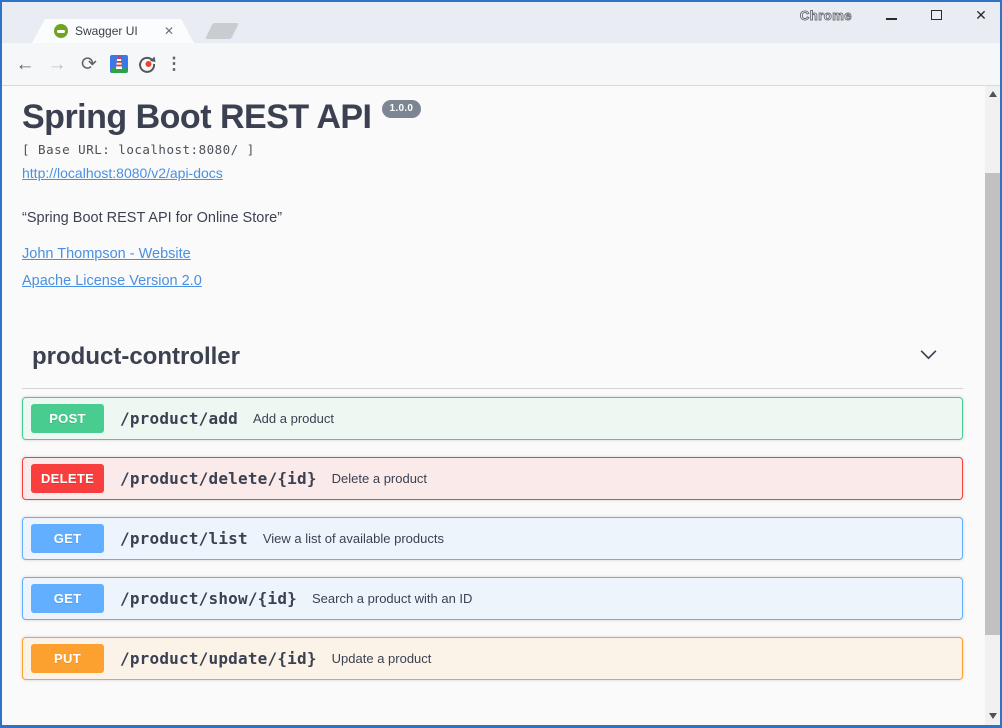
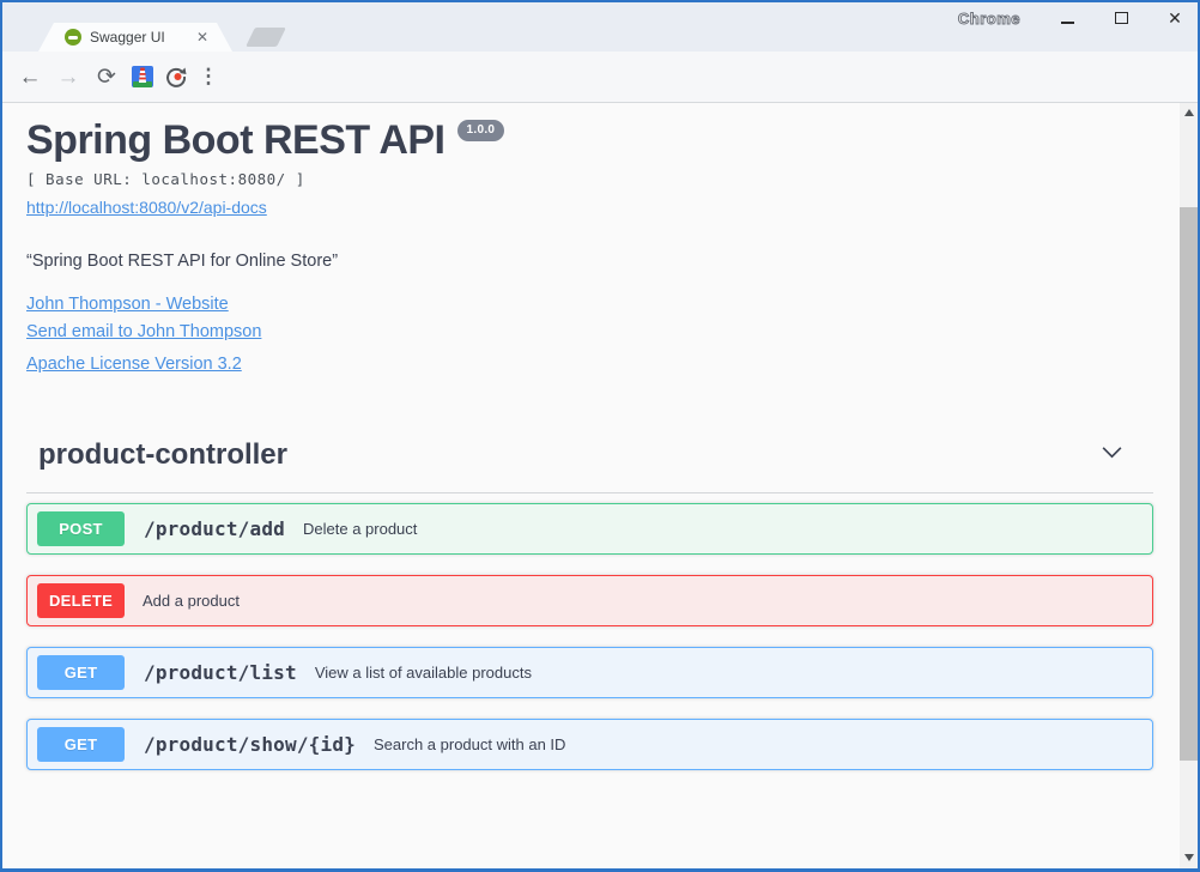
  Chrome
  ✕
  Swagger UI
  ✕
  ←
  →
  ⟳
  ⋮
  Spring Boot REST API 1.0.0
  [ Base URL: localhost:8080/ ]
  http://localhost:8080/v2/api-docs
  “Spring Boot REST API for Online Store”
  John Thompson - Website
+ Send email to John Thompson
- Apache License Version 2.0
+ Apache License Version 3.2
  product-controller
  POST
  /product/add
- Add a product
+ Delete a product
  DELETE
- /product/delete/{id}
- Delete a product
+ Add a product
  GET
  /product/list
  View a list of available products
  GET
  /product/show/{id}
  Search a product with an ID
- PUT
- /product/update/{id}
- Update a product
